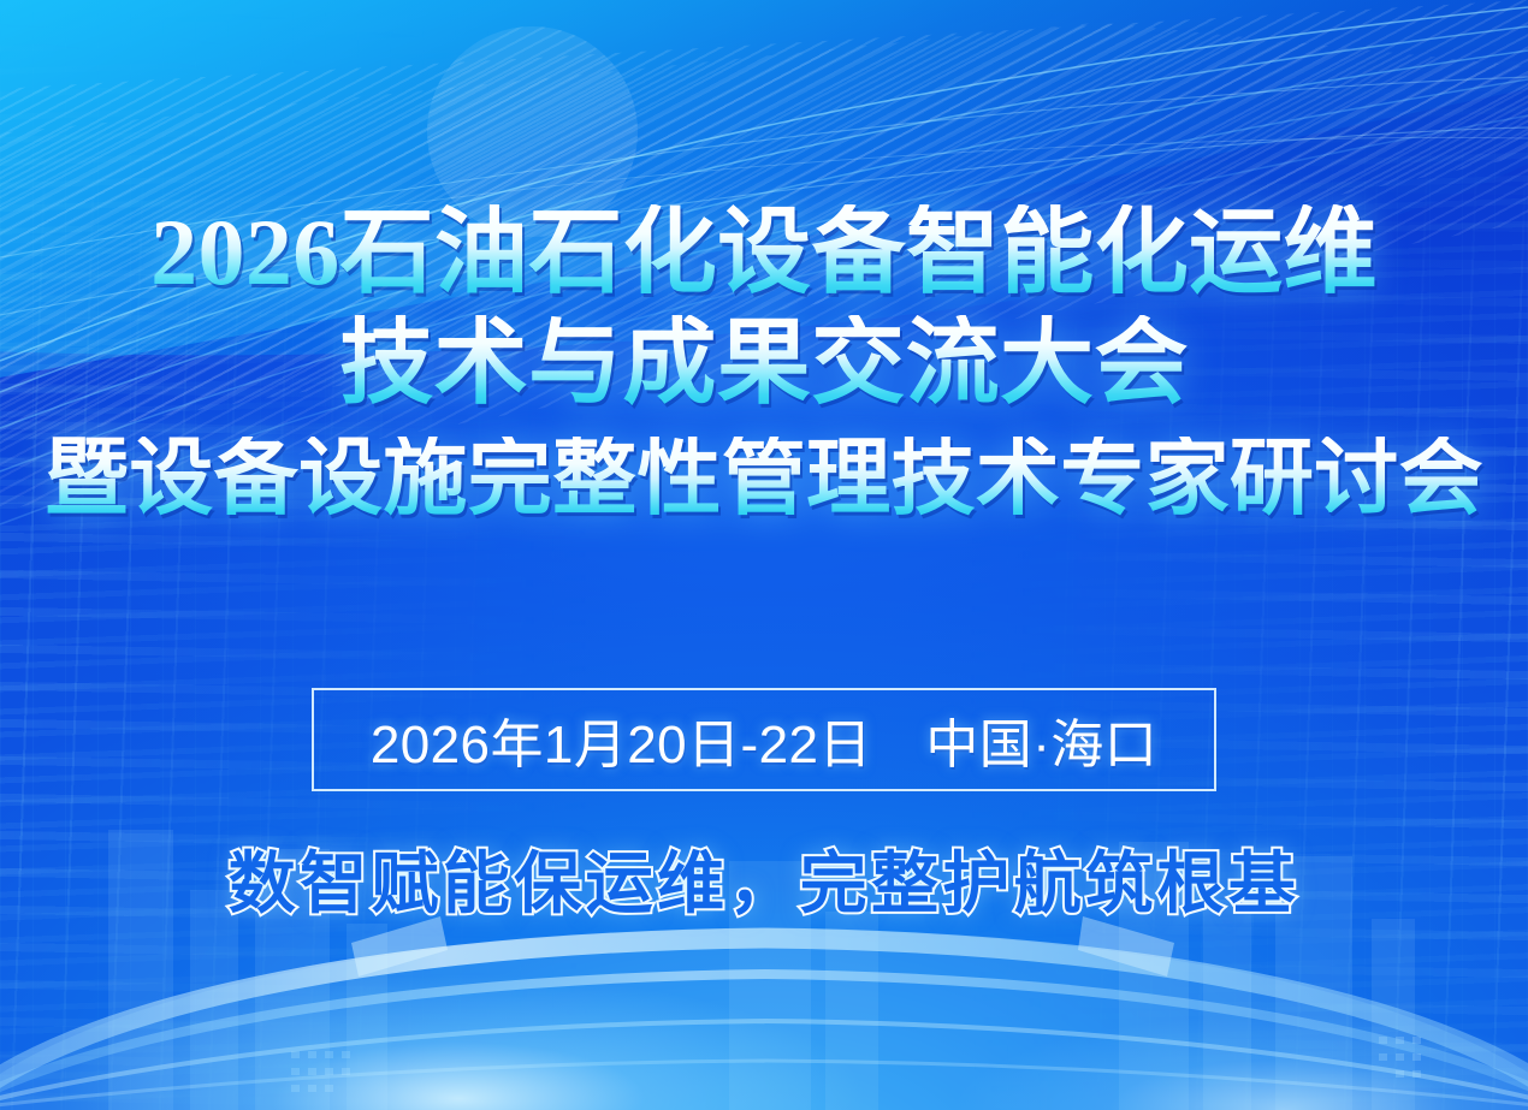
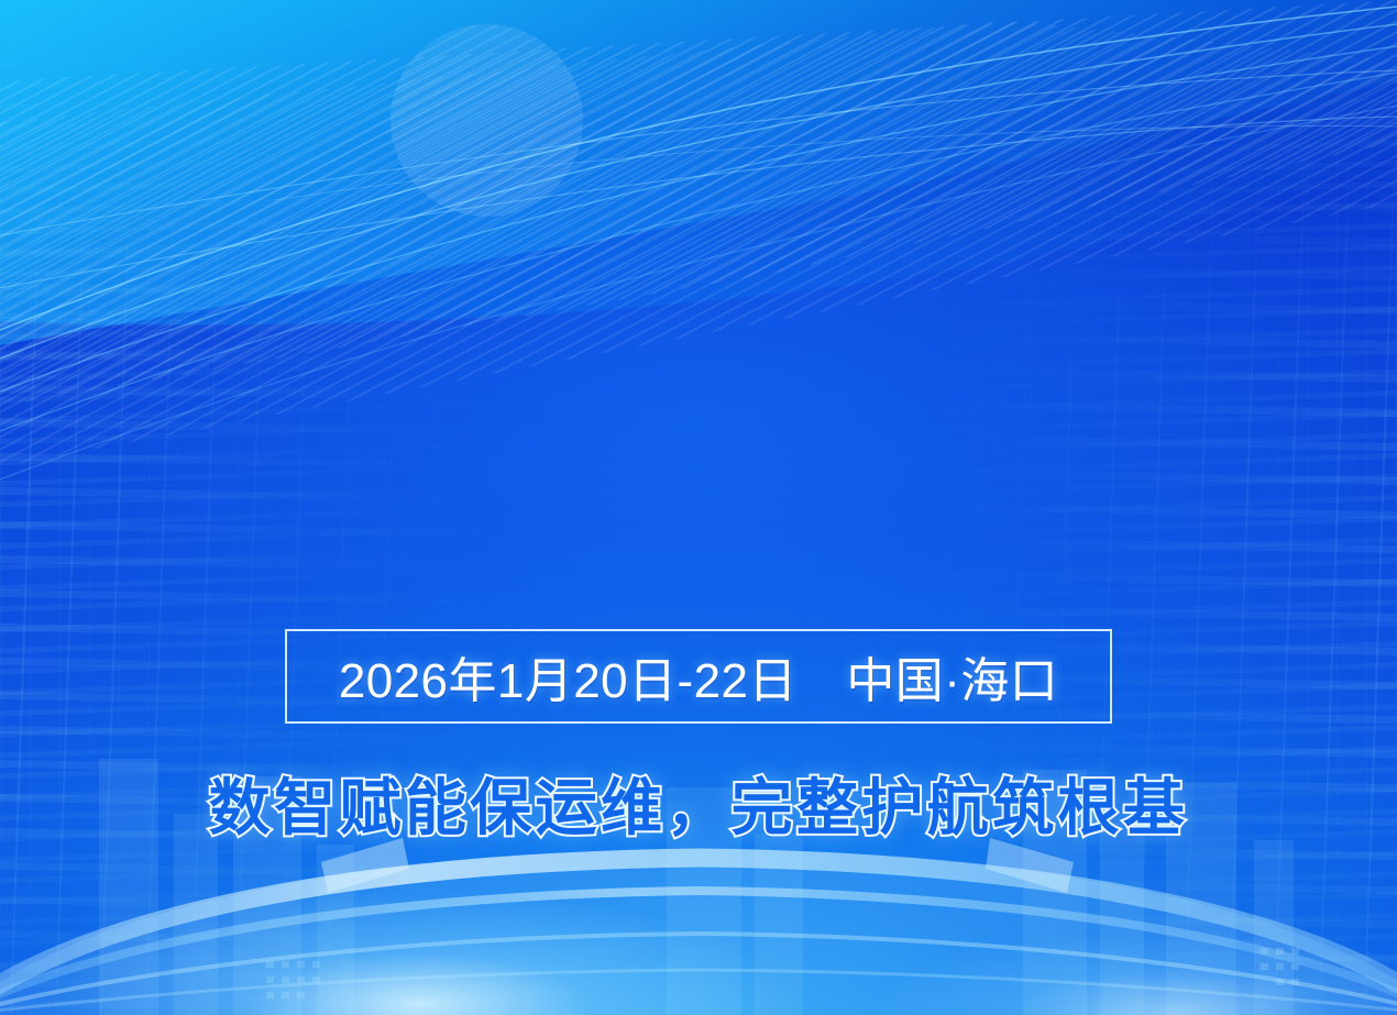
- 2026石油石化设备智能化运维
- 技术与成果交流大会
- 暨设备设施完整性管理技术专家研讨会
  2026年1月20日-22日 中国·海口
  数智赋能保运维，完整护航筑根基
